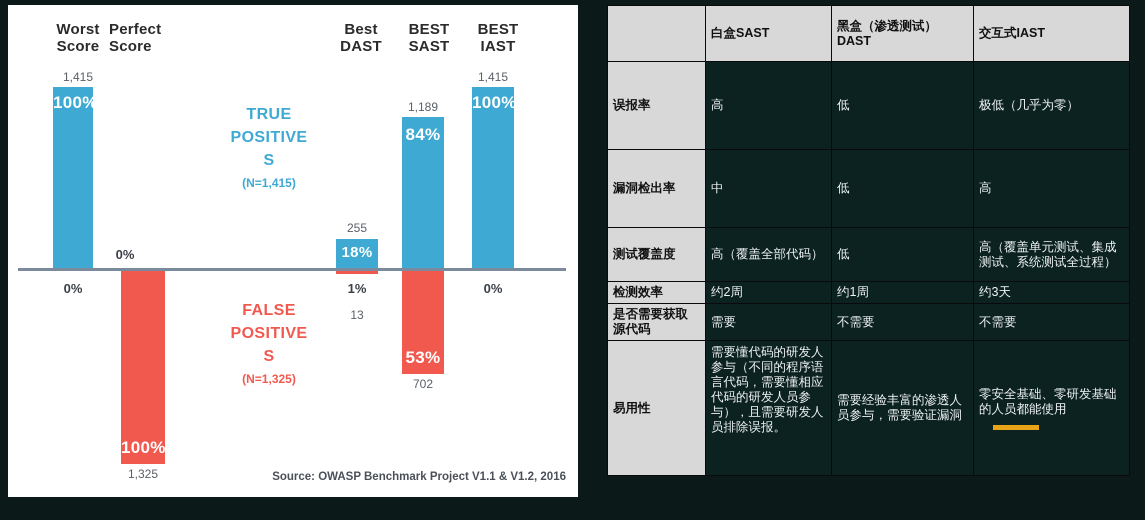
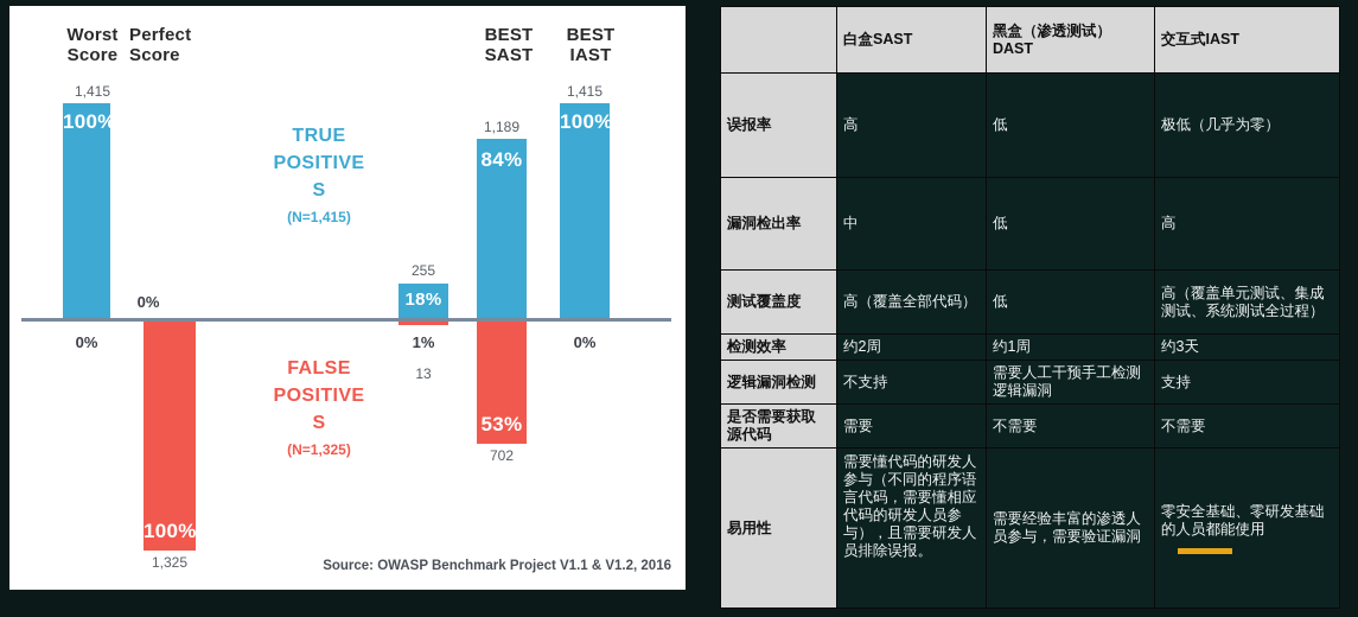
  Worst
  Score
  Perfect
  Score
- Best
- DAST
  BEST
  SAST
  BEST
  IAST
  1,415
  100%
  0%
  0%
  100%
  1,325
  TRUE
  POSITIVE
  S
  (N=1,415)
  FALSE
  POSITIVE
  S
  (N=1,325)
  255
  18%
  1%
  13
  1,189
  84%
  53%
  702
  1,415
  100%
  0%
  Source: OWASP Benchmark Project V1.1 & V1.2, 2016
  	白盒SAST	黑盒（渗透测试） DAST	交互式IAST
  误报率	高	低	极低（几乎为零）
  漏洞检出率	中	低	高
  测试覆盖度	高（覆盖全部代码）	低	高（覆盖单元测试、集成测试、系统测试全过程）
  检测效率	约2周	约1周	约3天
+ 逻辑漏洞检测	不支持	需要人工干预手工检测逻辑漏洞	支持
  是否需要获取源代码	需要	不需要	不需要
  易用性	需要懂代码的研发人参与（不同的程序语言代码，需要懂相应代码的研发人员参与），且需要研发人员排除误报。	需要经验丰富的渗透人员参与，需要验证漏洞	零安全基础、零研发基础的人员都能使用
